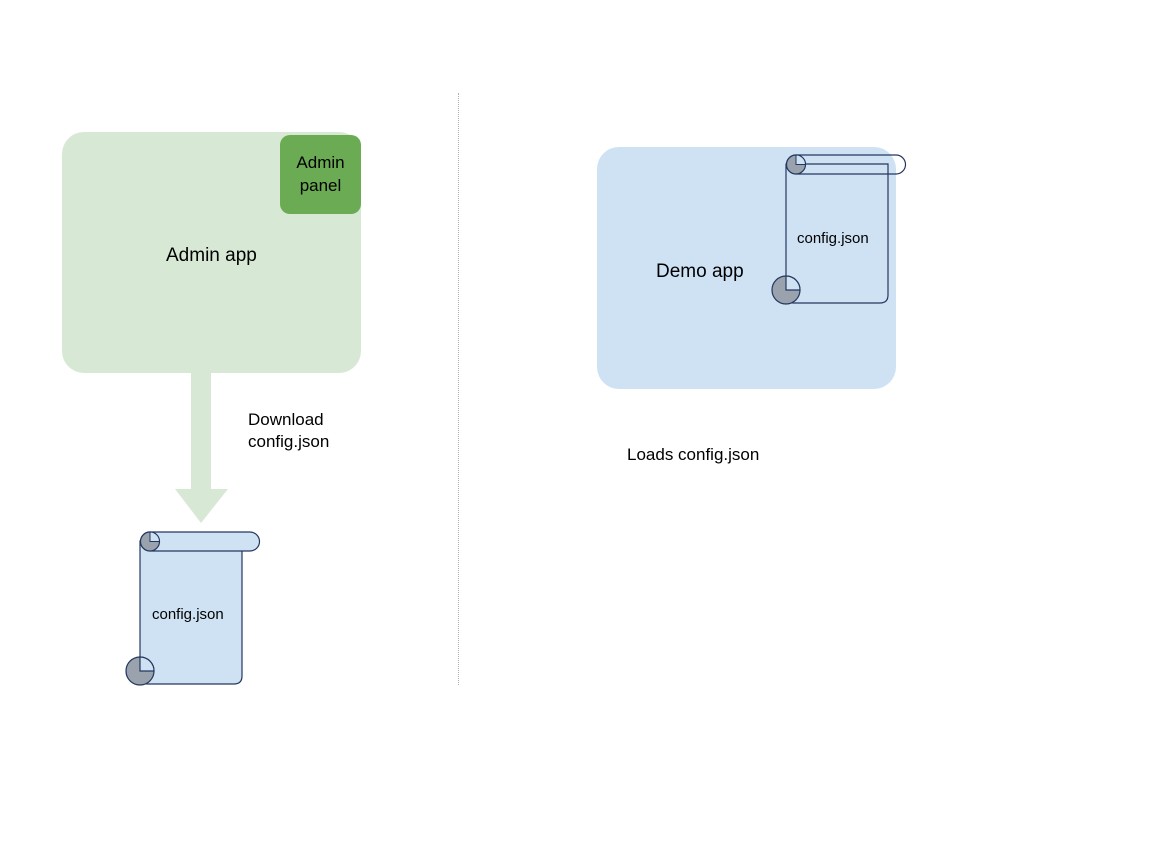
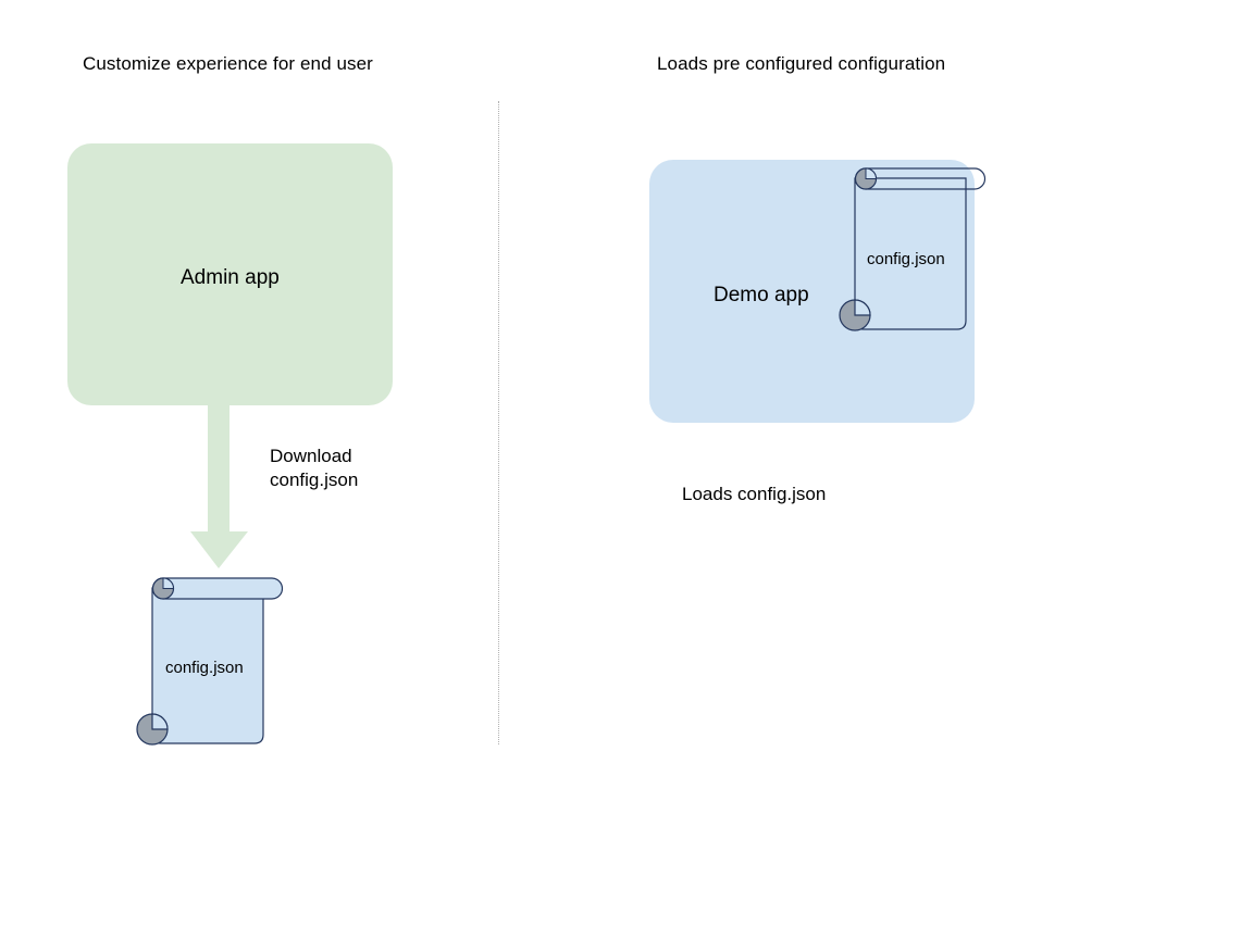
+ Customize experience for end user
  Admin app
- Admin
- panel
  Download
  config.json
  config.json
+ Loads pre configured configuration
  Demo app
  config.json
  Loads config.json
